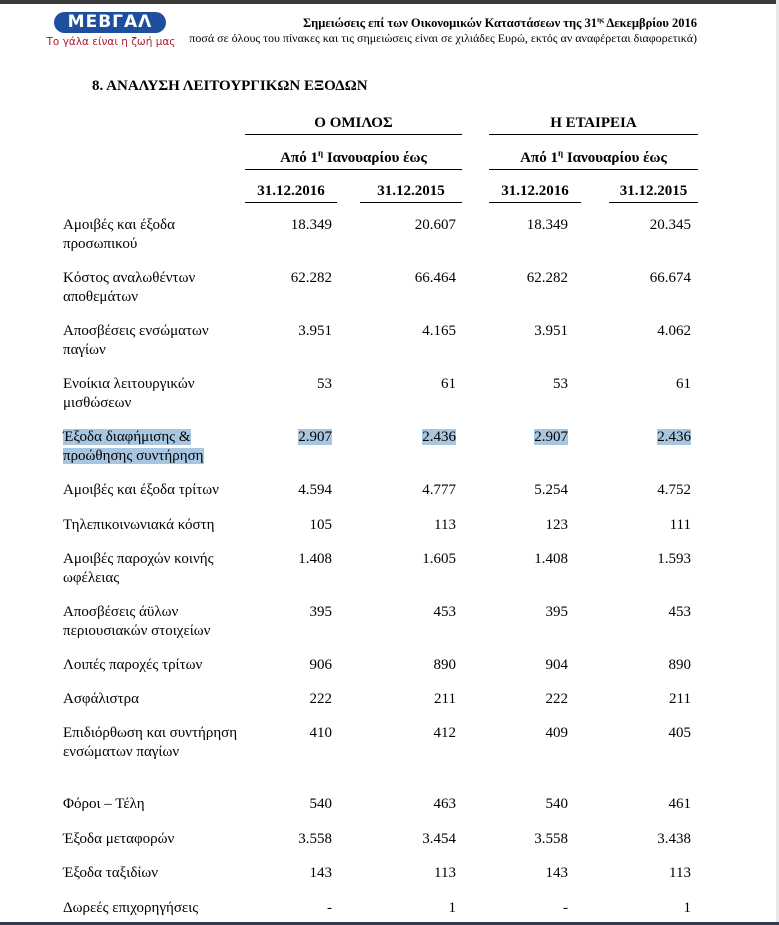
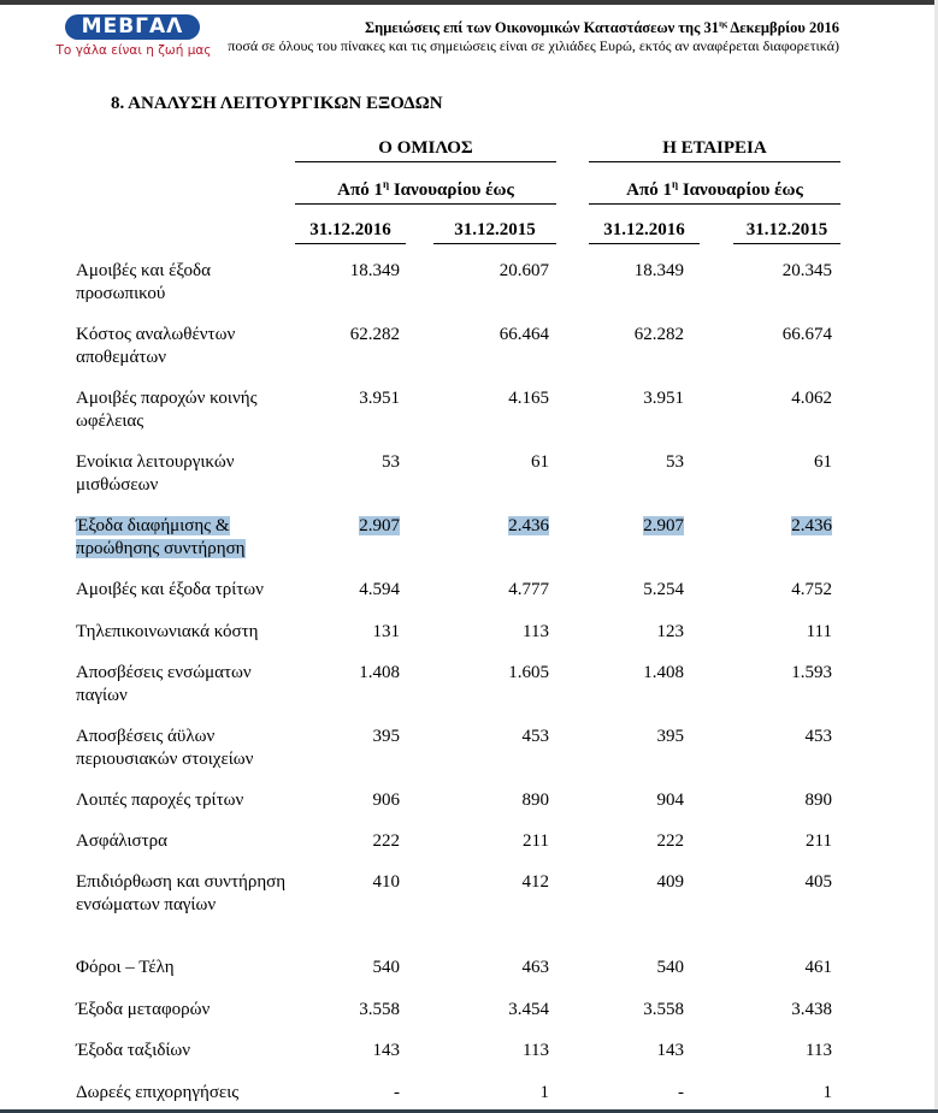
  ΜΕΒΓΑΛ
  Το γάλα είναι η ζωή μας
  Σημειώσεις επί των Οικονομικών Καταστάσεων της 31ης Δεκεμβρίου 2016
  ποσά σε όλους του πίνακες και τις σημειώσεις είναι σε χιλιάδες Ευρώ, εκτός αν αναφέρεται διαφορετικά)
  8. ΑΝΑΛΥΣΗ ΛΕΙΤΟΥΡΓΙΚΩΝ ΕΞΟΔΩΝ
  Ο ΟΜΙΛΟΣ
  Η ΕΤΑΙΡΕΙΑ
  Από 1η Ιανουαρίου έως
  Από 1η Ιανουαρίου έως
  31.12.2016
  31.12.2015
  31.12.2016
  31.12.2015
  Αμοιβές και έξοδα προσωπικού
  18.349
  20.607
  18.349
  20.345
  Κόστος αναλωθέντων αποθεμάτων
  62.282
  66.464
  62.282
  66.674
- Αποσβέσεις ενσώματων παγίων
+ Αμοιβές παροχών κοινής ωφέλειας
  3.951
  4.165
  3.951
  4.062
  Ενοίκια λειτουργικών μισθώσεων
  53
  61
  53
  61
  Έξοδα διαφήμισης & προώθησης συντήρηση
  2.907
  2.436
  2.907
  2.436
  Αμοιβές και έξοδα τρίτων
  4.594
  4.777
  5.254
  4.752
  Τηλεπικοινωνιακά κόστη
- 105
+ 131
  113
  123
  111
- Αμοιβές παροχών κοινής ωφέλειας
+ Αποσβέσεις ενσώματων παγίων
  1.408
  1.605
  1.408
  1.593
  Αποσβέσεις άϋλων περιουσιακών στοιχείων
  395
  453
  395
  453
  Λοιπές παροχές τρίτων
  906
  890
  904
  890
  Ασφάλιστρα
  222
  211
  222
  211
  Επιδιόρθωση και συντήρηση ενσώματων παγίων
  410
  412
  409
  405
  Φόροι – Τέλη
  540
  463
  540
  461
  Έξοδα μεταφορών
  3.558
  3.454
  3.558
  3.438
  Έξοδα ταξιδίων
  143
  113
  143
  113
  Δωρεές επιχορηγήσεις
  -
  1
  -
  1
